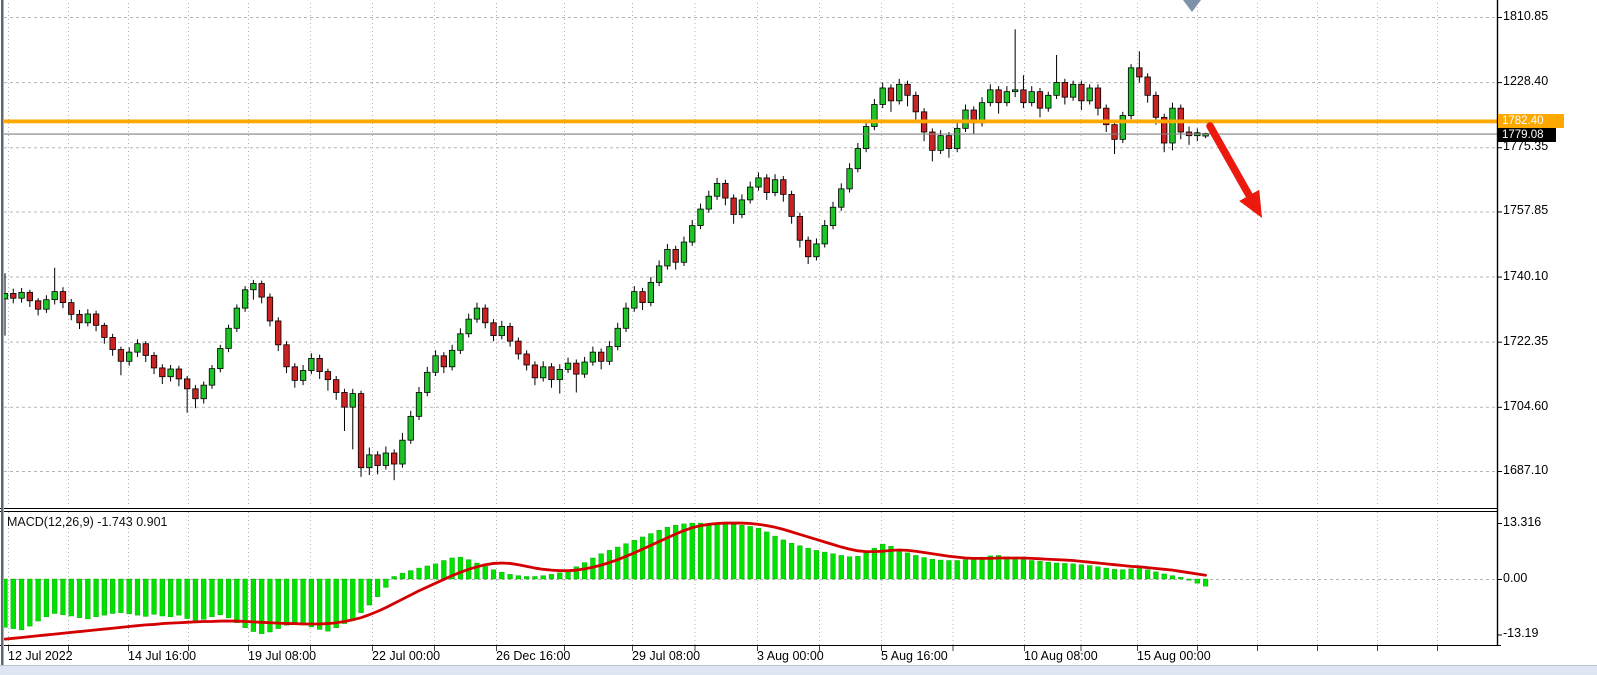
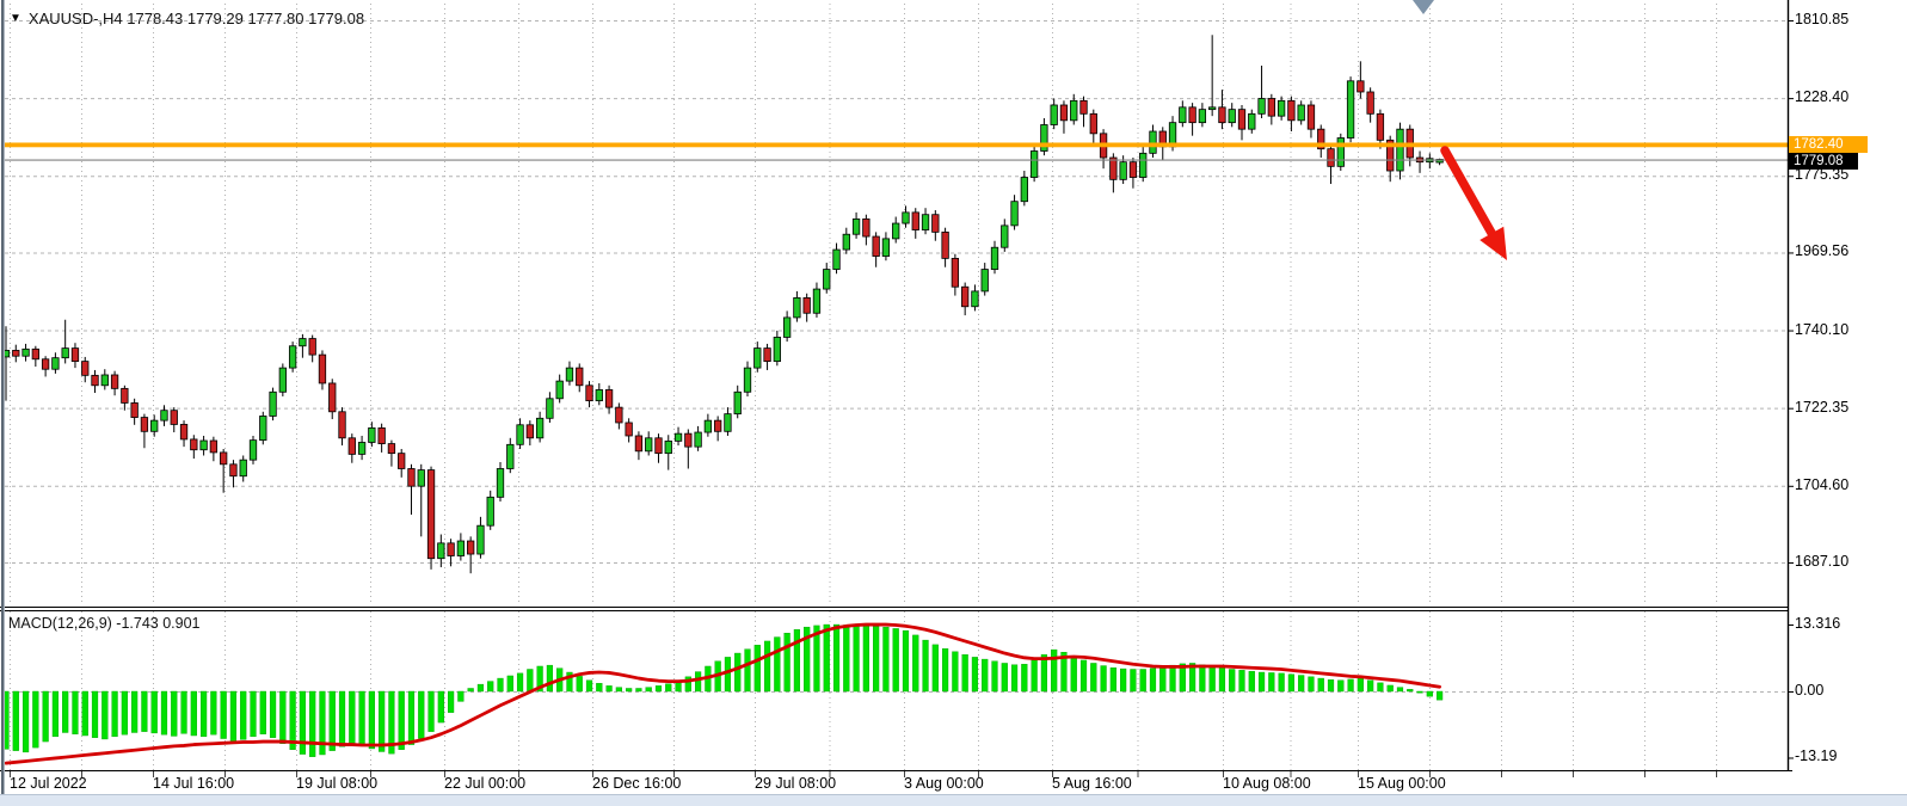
+ ▼
+ XAUUSD-,H4 1778.43 1779.29 1777.80 1779.08
  MACD(12,26,9) -1.743 0.901
  1782.40
  1779.08
  1810.85
  1228.40
  1775.35
- 1757.85
+ 1969.56
  1740.10
  1722.35
  1704.60
  1687.10
  13.316
  0.00
  -13.19
  12 Jul 2022
  14 Jul 16:00
  19 Jul 08:00
  22 Jul 00:00
  26 Dec 16:00
  29 Jul 08:00
  3 Aug 00:00
  5 Aug 16:00
  10 Aug 08:00
  15 Aug 00:00
